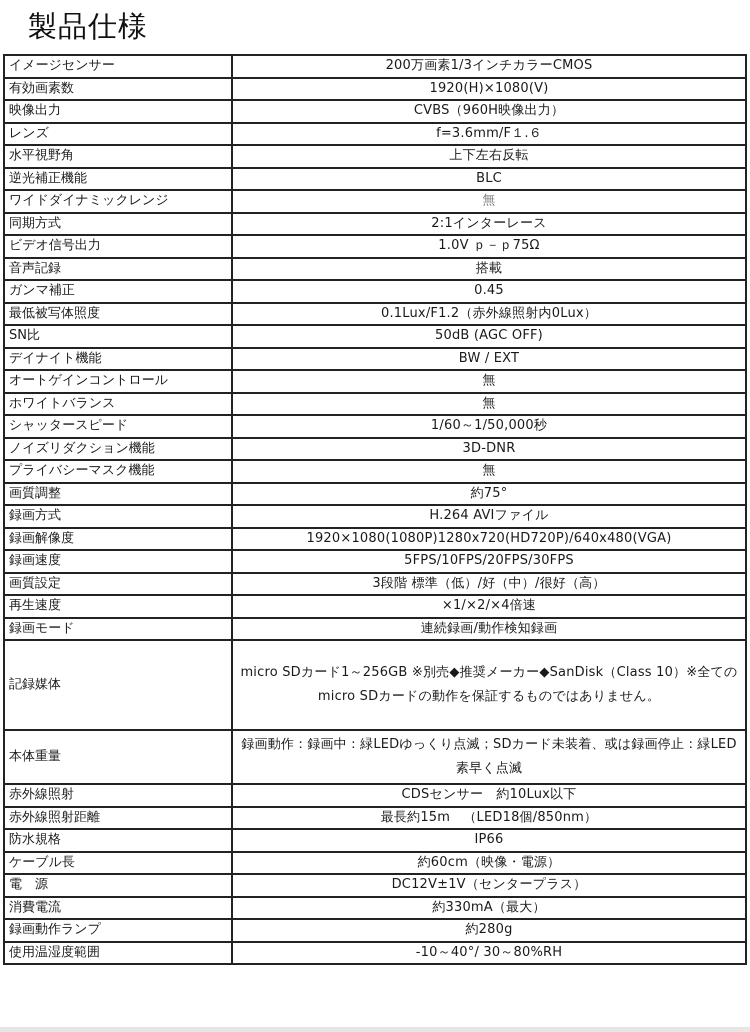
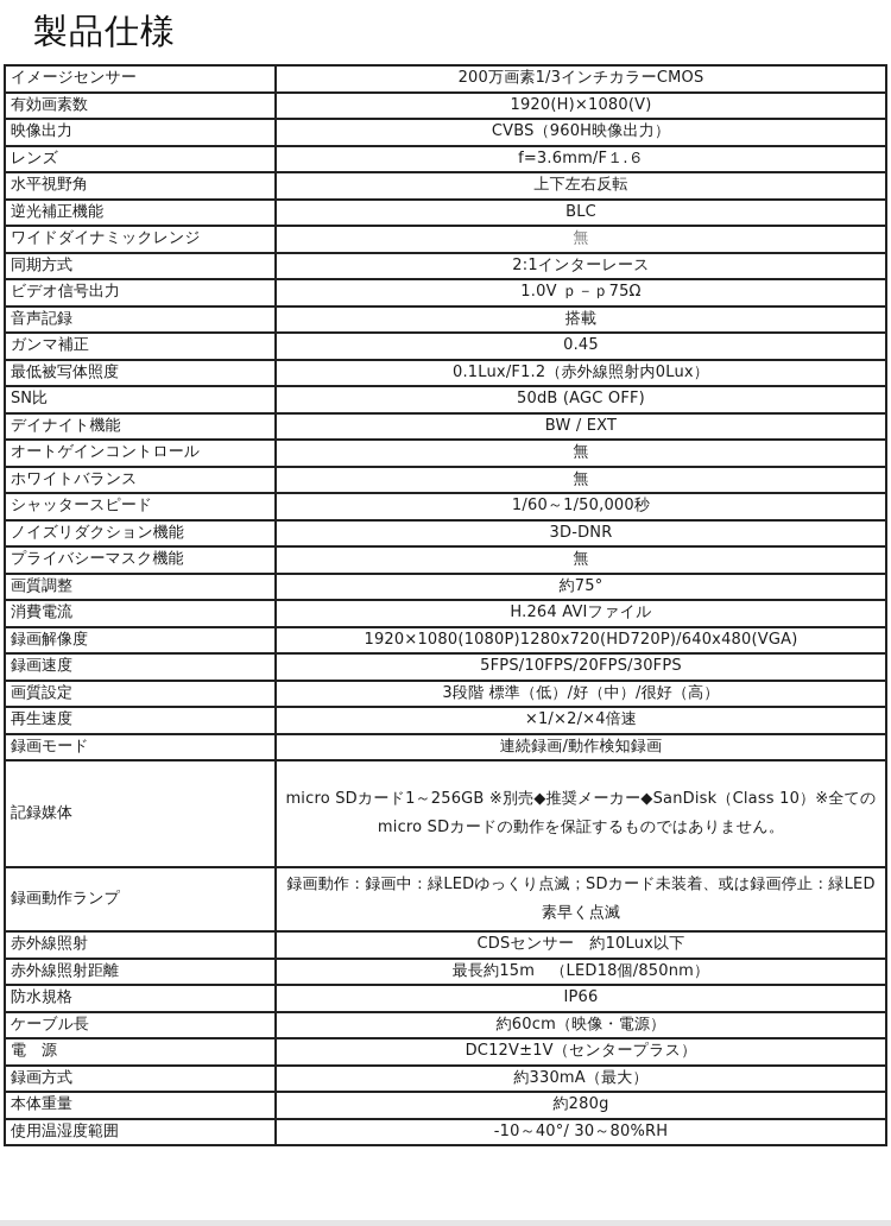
  製品仕様
  イメージセンサー	200万画素1/3インチカラーCMOS
  有効画素数	1920(H)×1080(V)
  映像出力	CVBS（960H映像出力）
  レンズ	f=3.6mm/F１.６
  水平視野角	上下左右反転
  逆光補正機能	BLC
  ワイドダイナミックレンジ	無
  同期方式	2:1インターレース
  ビデオ信号出力	1.0V ｐ－ｐ75Ω
  音声記録	搭載
  ガンマ補正	0.45
  最低被写体照度	0.1Lux/F1.2（赤外線照射内0Lux）
  SN比	50dB (AGC OFF)
  デイナイト機能	BW / EXT
  オートゲインコントロール	無
  ホワイトバランス	無
  シャッタースピード	1/60～1/50,000秒
  ノイズリダクション機能	3D-DNR
  プライバシーマスク機能	無
  画質調整	約75°
- 録画方式	H.264 AVIファイル
+ 消費電流	H.264 AVIファイル
  録画解像度	1920×1080(1080P)1280x720(HD720P)/640x480(VGA)
  録画速度	5FPS/10FPS/20FPS/30FPS
  画質設定	3段階 標準（低）/好（中）/很好（高）
  再生速度	×1/×2/×4倍速
  録画モード	連続録画/動作検知録画
  記録媒体	micro SDカード1～256GB ※別売◆推奨メーカー◆SanDisk（Class 10）※全てのmicro SDカードの動作を保証するものではありません。
- 本体重量	録画動作：録画中：緑LEDゆっくり点滅；SDカード未装着、或は録画停止：緑LED素早く点滅
+ 録画動作ランプ	録画動作：録画中：緑LEDゆっくり点滅；SDカード未装着、或は録画停止：緑LED素早く点滅
  赤外線照射	CDSセンサー 約10Lux以下
  赤外線照射距離	最長約15m （LED18個/850nm）
  防水規格	IP66
  ケーブル長	約60cm（映像・電源）
  電 源	DC12V±1V（センタープラス）
- 消費電流	約330mA（最大）
+ 録画方式	約330mA（最大）
- 録画動作ランプ	約280g
+ 本体重量	約280g
  使用温湿度範囲	-10～40°/ 30～80%RH
